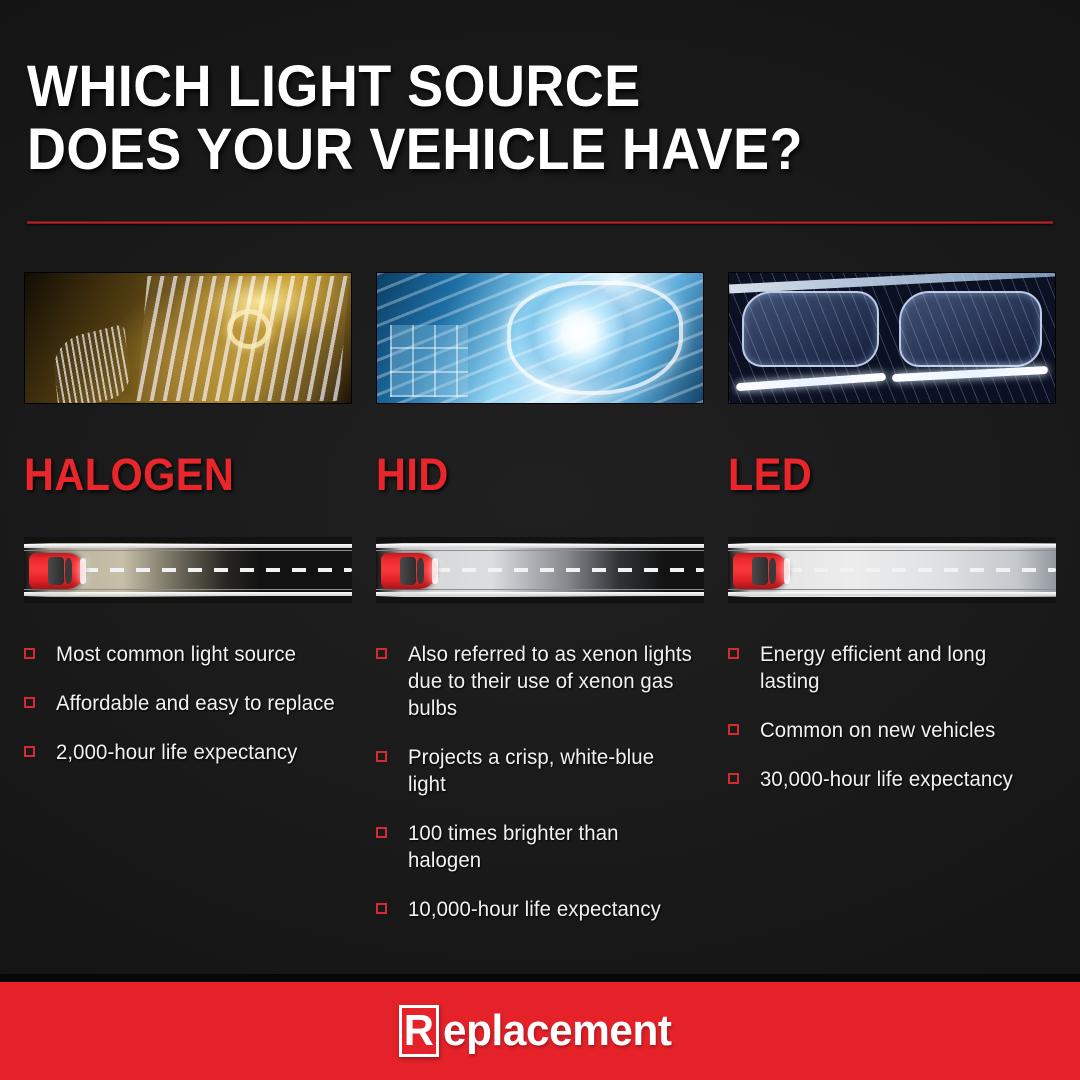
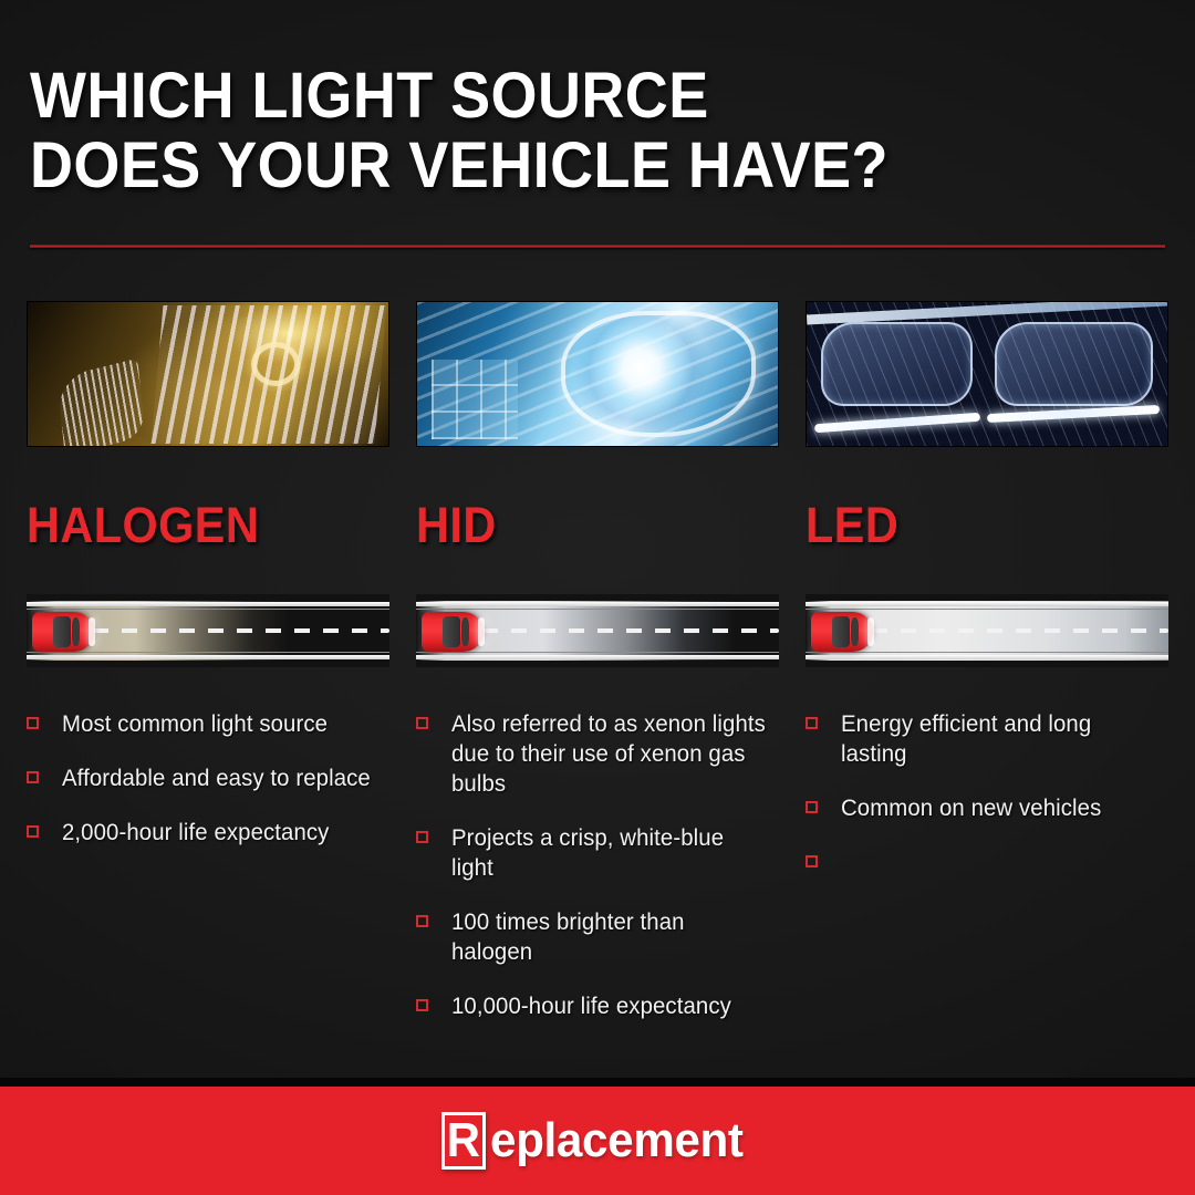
  WHICH LIGHT SOURCE
  DOES YOUR VEHICLE HAVE?
  HALOGEN
  Most common light source
  Affordable and easy to replace
  2,000-hour life expectancy
  HID
  Also referred to as xenon lights due to their use of xenon gas bulbs
  Projects a crisp, white-blue light
  100 times brighter than halogen
  10,000-hour life expectancy
  LED
  Energy efficient and long lasting
  Common on new vehicles
- 30,000-hour life expectancy
  R
  eplacement
